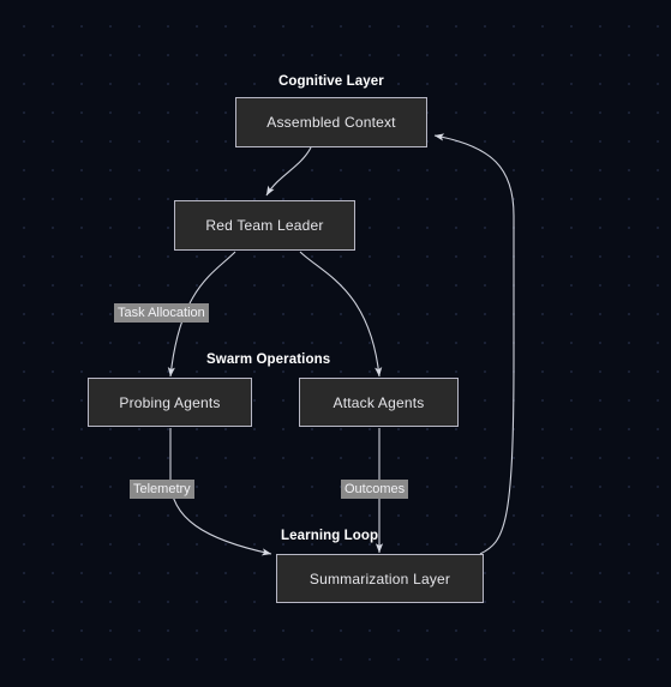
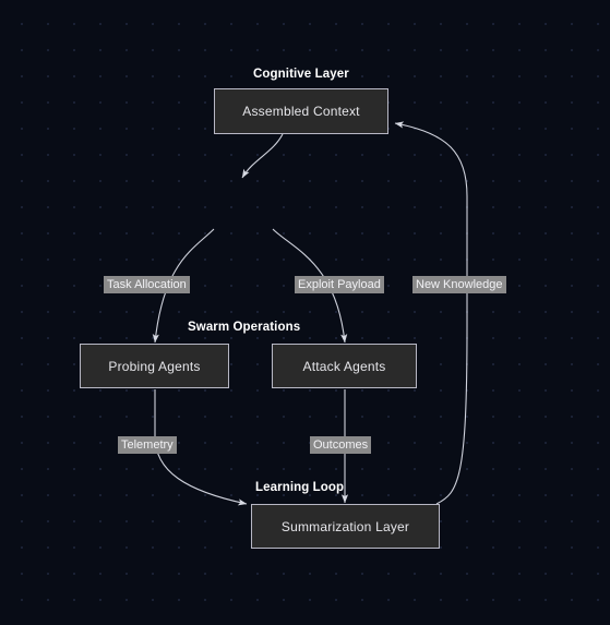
  Cognitive Layer
  Swarm Operations
  Learning Loop
  Assembled Context
- Red Team Leader
  Probing Agents
  Attack Agents
  Summarization Layer
  Task Allocation
+ Exploit Payload
+ New Knowledge
  Telemetry
  Outcomes
